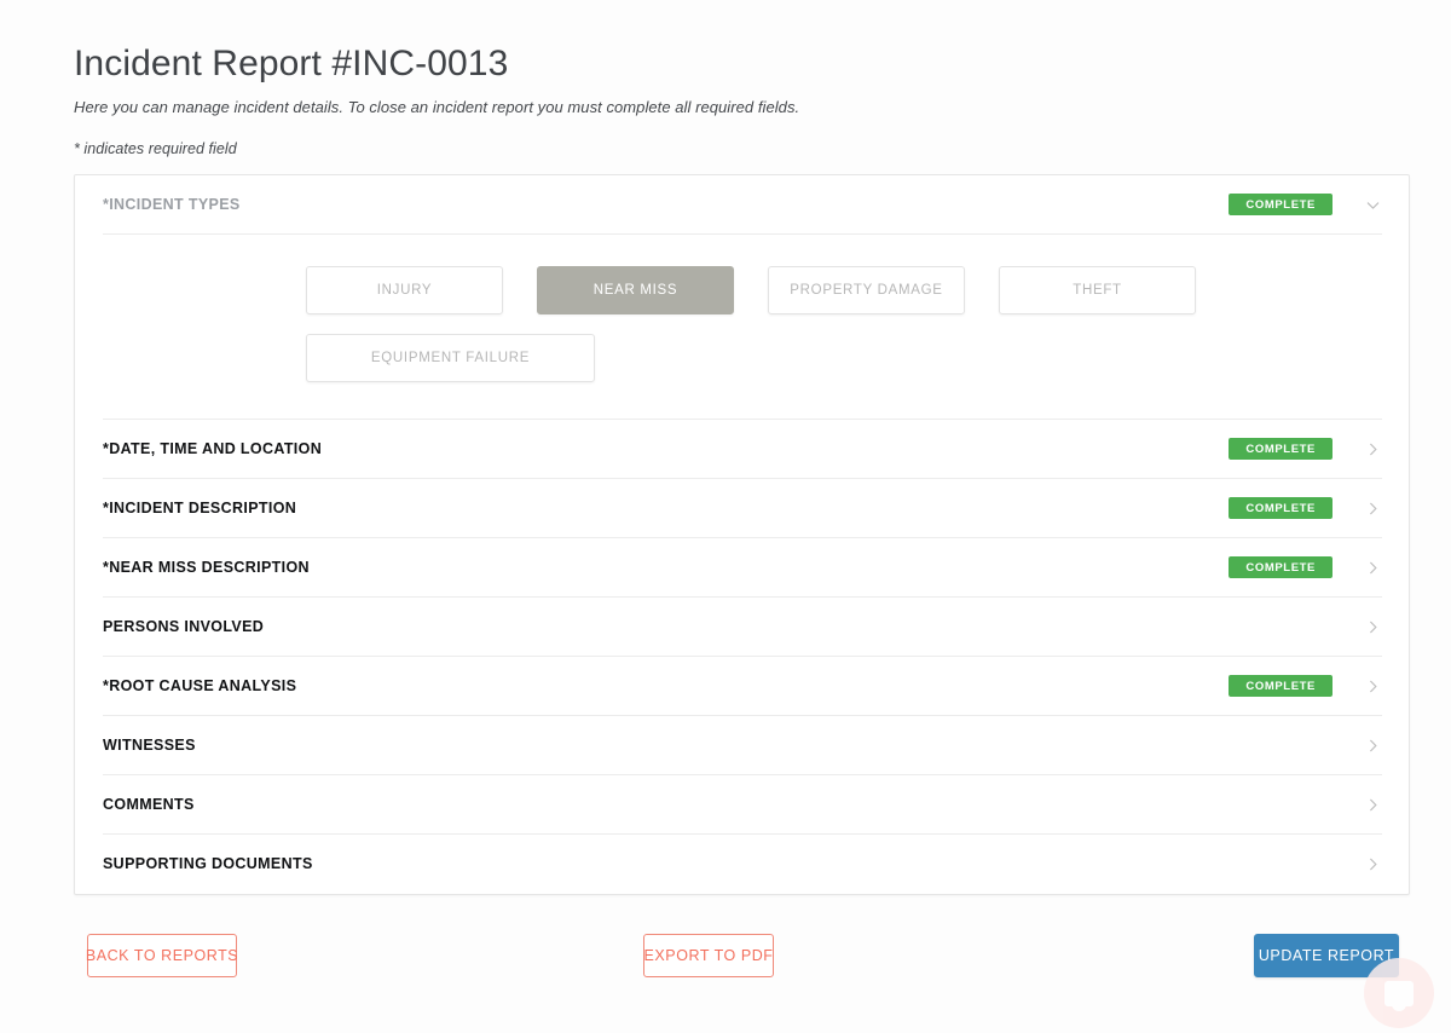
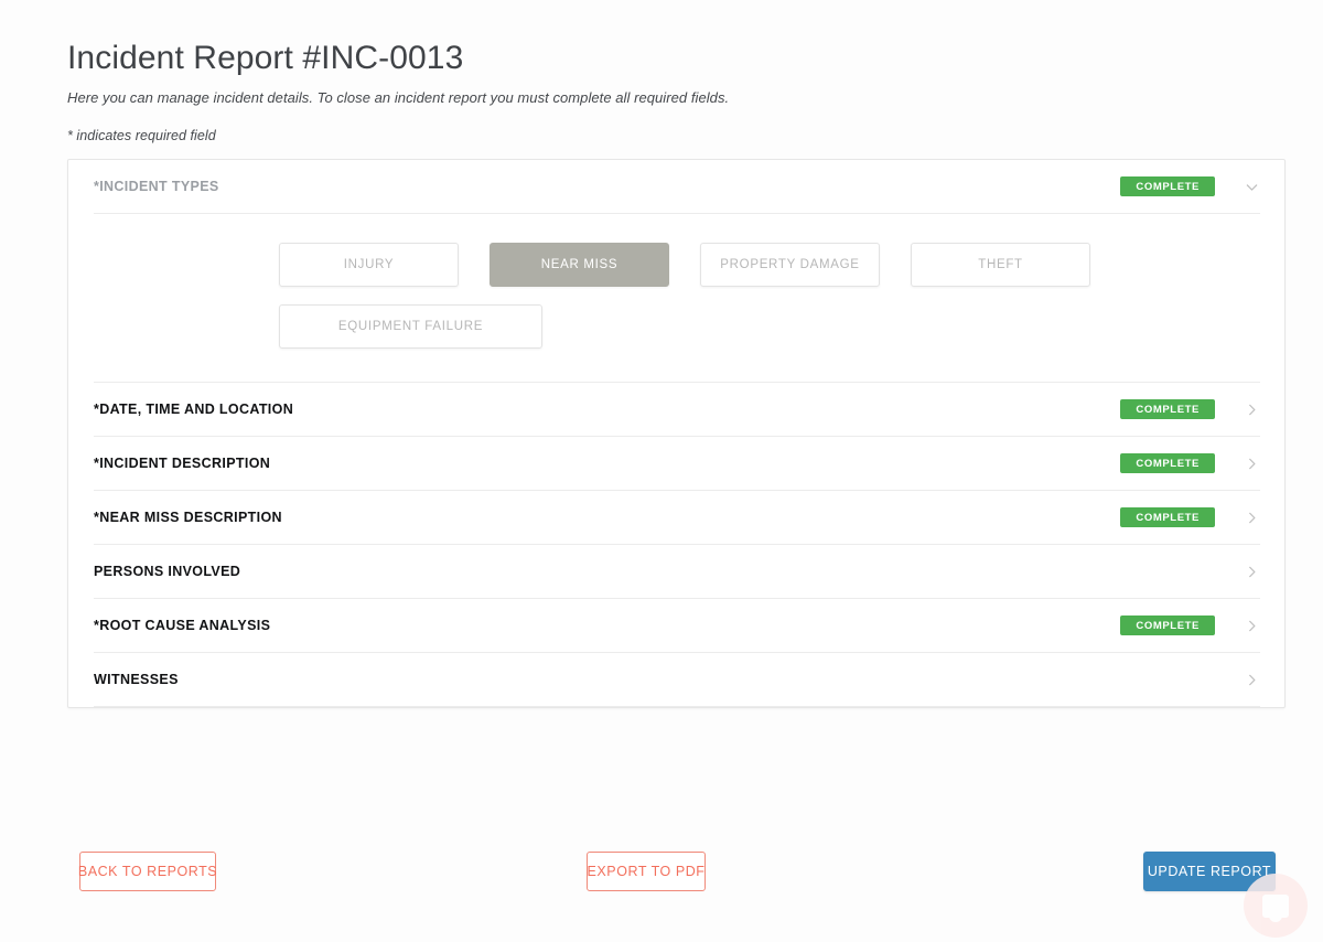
  Incident Report #INC-0013
  Here you can manage incident details. To close an incident report you must complete all required fields.
  * indicates required field
  *INCIDENT TYPES
  COMPLETE
  INJURY
  NEAR MISS
  PROPERTY DAMAGE
  THEFT
  EQUIPMENT FAILURE
  *DATE, TIME AND LOCATION
  COMPLETE
  *INCIDENT DESCRIPTION
  COMPLETE
  *NEAR MISS DESCRIPTION
  COMPLETE
  PERSONS INVOLVED
  *ROOT CAUSE ANALYSIS
  COMPLETE
  WITNESSES
- COMMENTS
- SUPPORTING DOCUMENTS
  BACK TO REPORTS
  EXPORT TO PDF
  UPDATE REPORT
